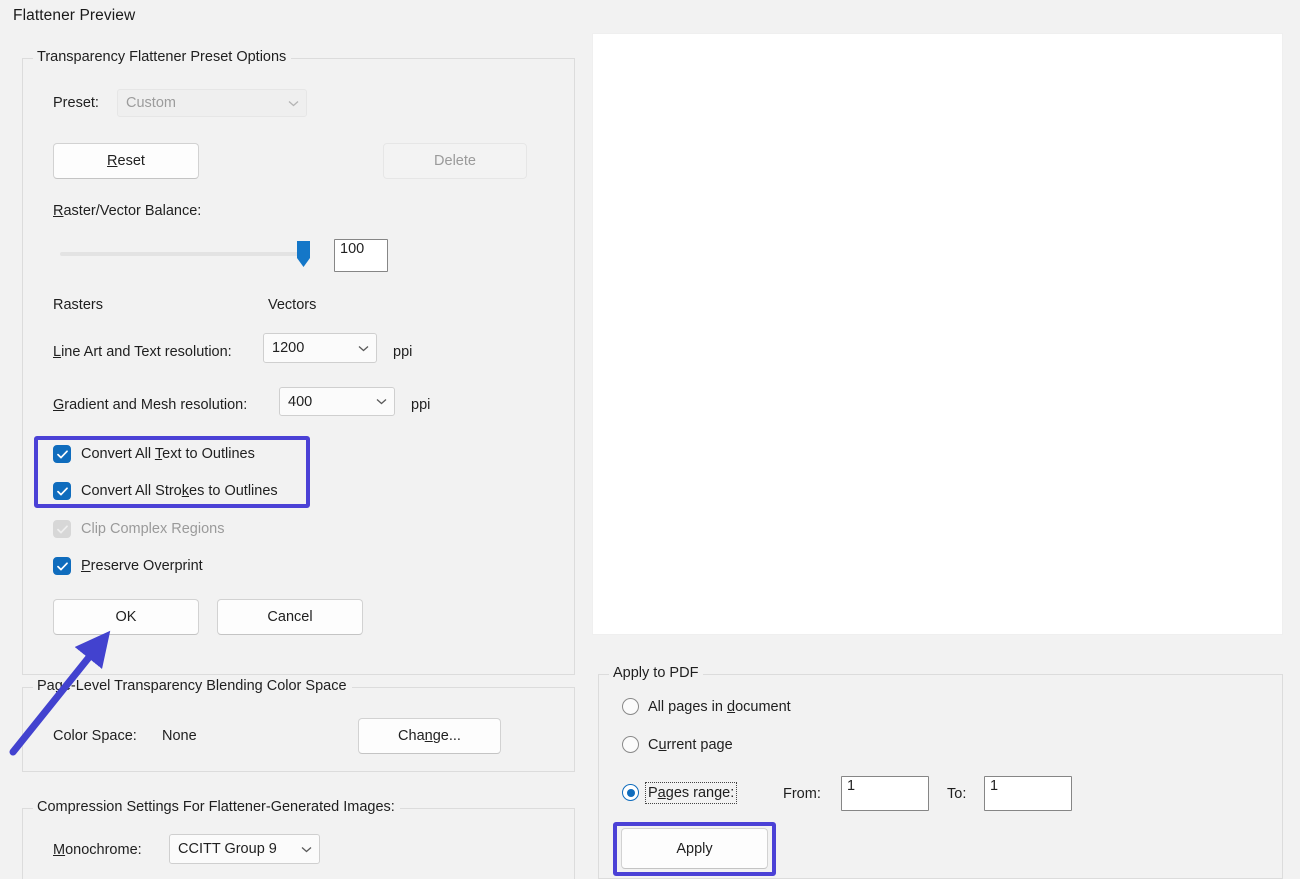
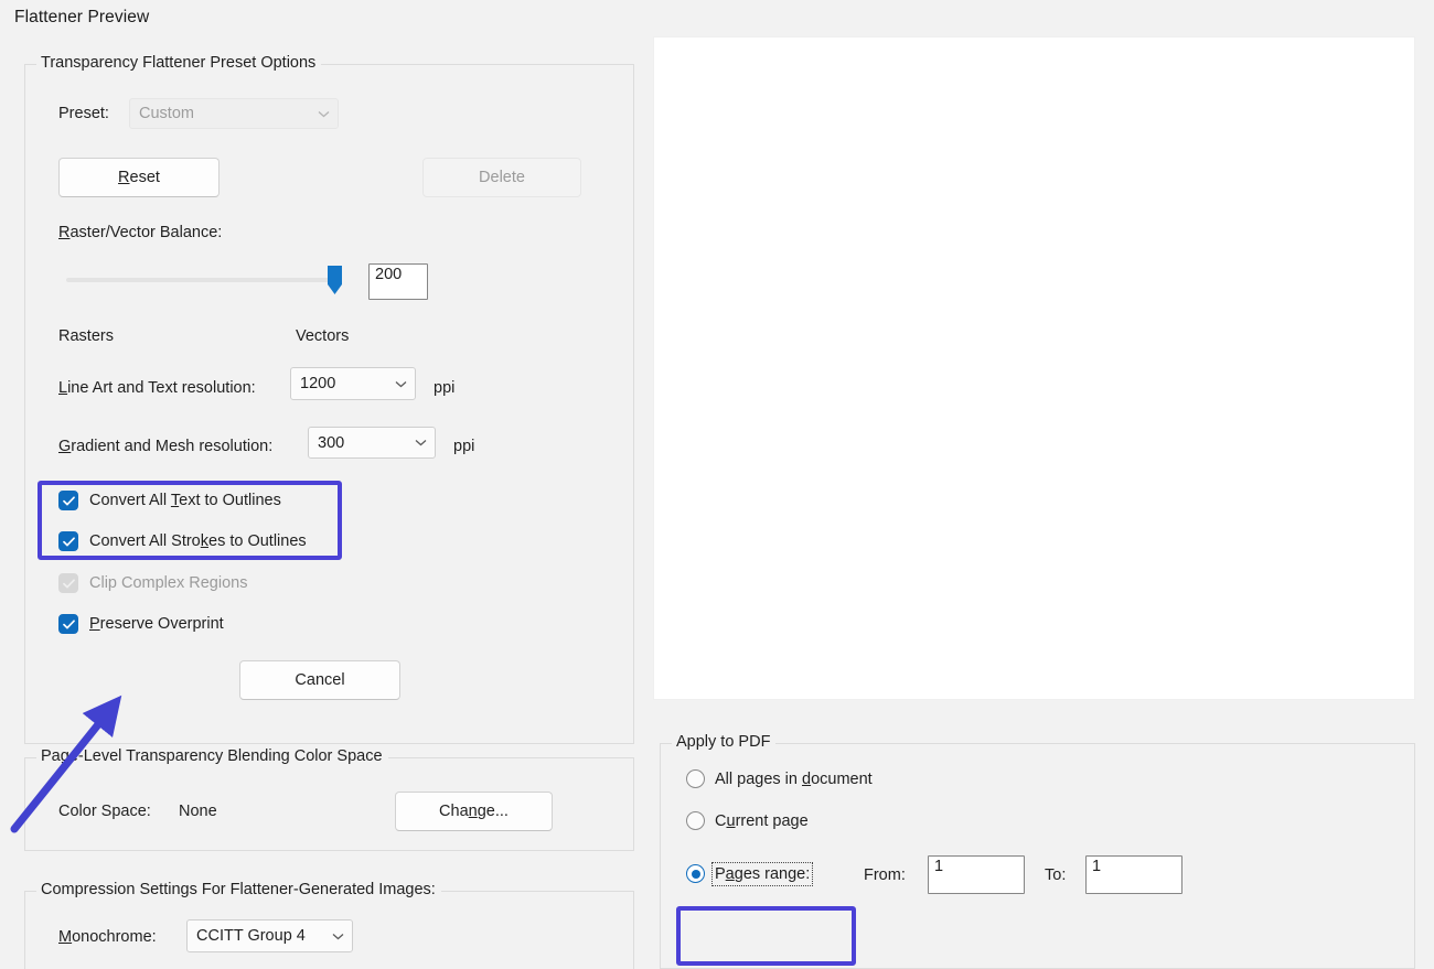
  Flattener Preview
  Transparency Flattener Preset Options
  Preset:
  Custom
  Reset
  Delete
  Raster/Vector Balance:
- 100
+ 200
  Rasters
  Vectors
  Line Art and Text resolution:
  1200
  ppi
  Gradient and Mesh resolution:
- 400
+ 300
  ppi
  Convert All Text to Outlines
  Convert All Strokes to Outlines
  Clip Complex Regions
  Preserve Overprint
- OK
  Cancel
  Pag-Level Transparency Blending Color Space
  Color Space:
  None
  Change...
  Compression Settings For Flattener-Generated Images:
  Monochrome:
- CCITT Group 9
+ CCITT Group 4
  Apply to PDF
  All pages in document
  Current page
  Pages range:
  From:
  1
  To:
  1
- Apply
